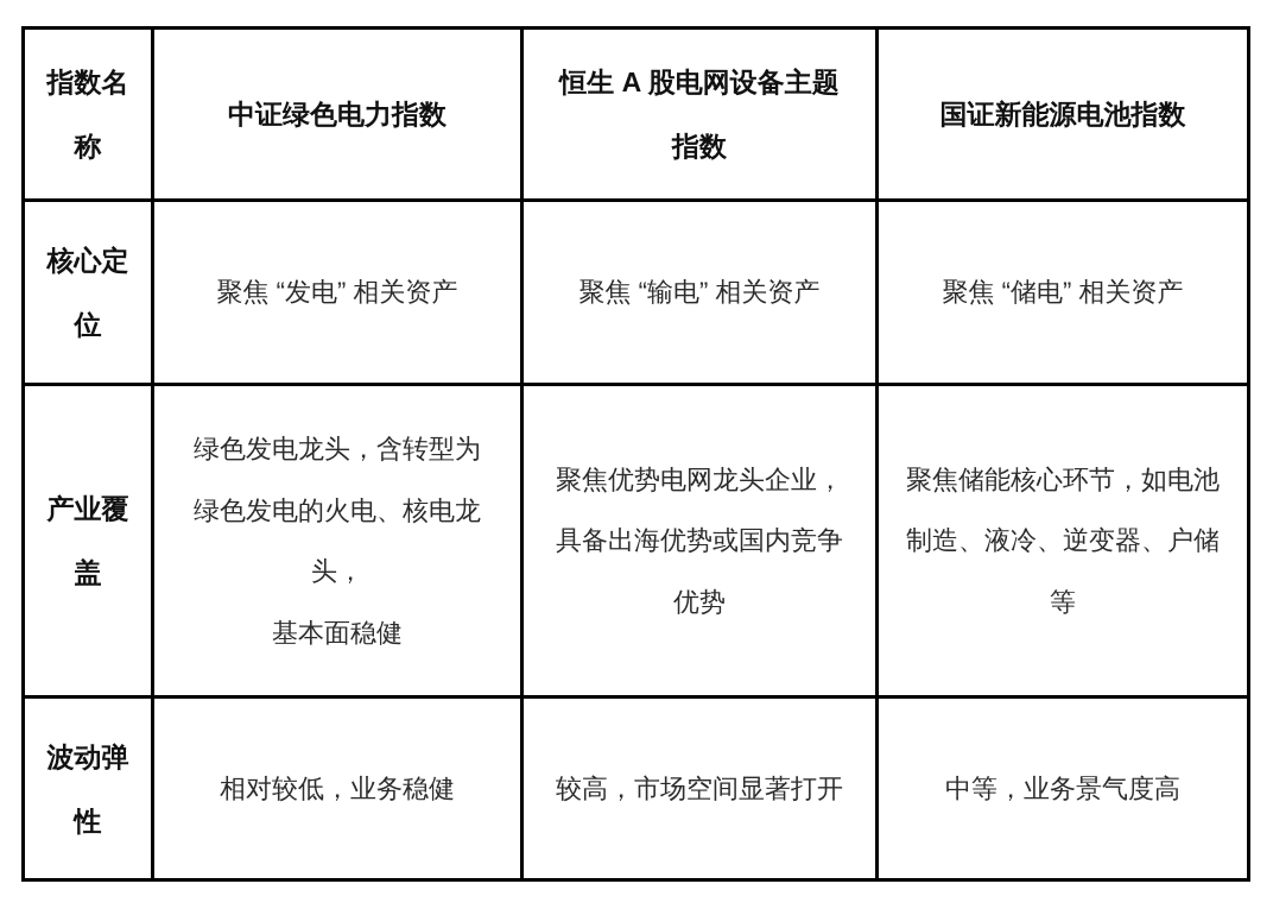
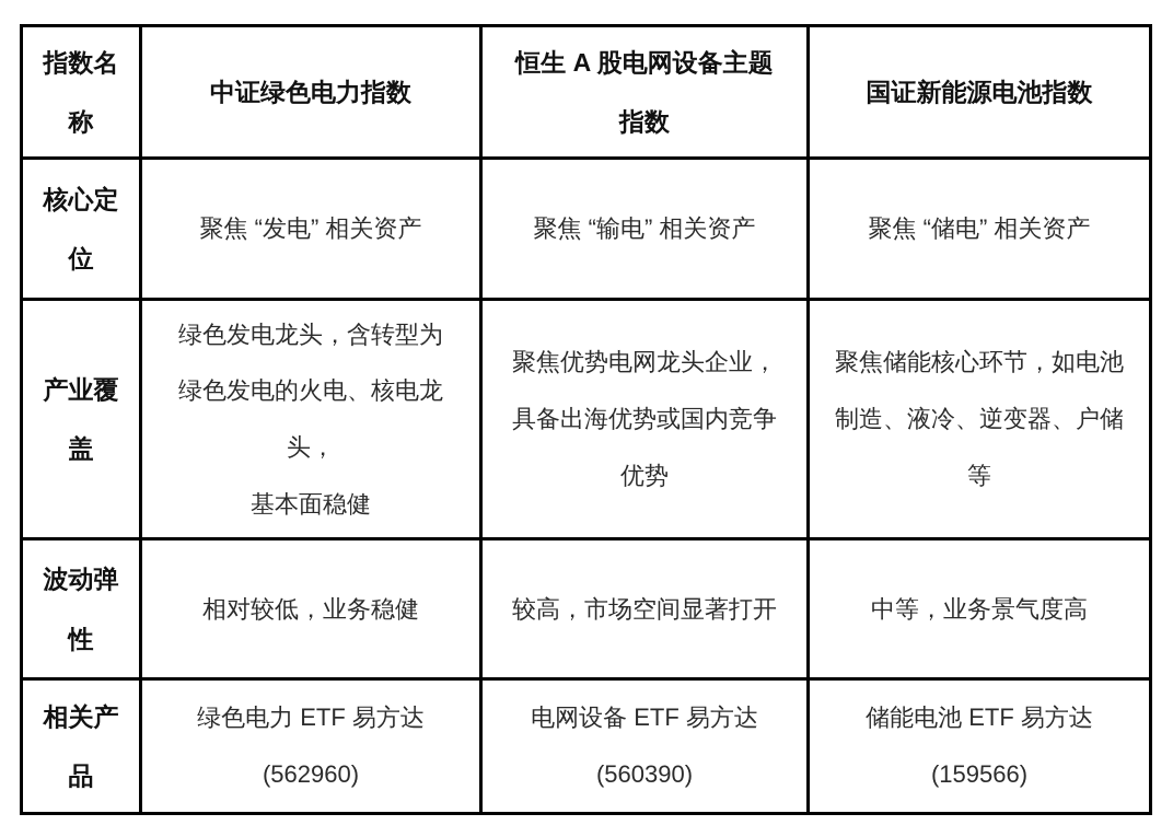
  指数名 称	中证绿色电力指数	恒生 A 股电网设备主题 指数	国证新能源电池指数
  核心定 位	聚焦 “发电” 相关资产	聚焦 “输电” 相关资产	聚焦 “储电” 相关资产
  产业覆 盖	绿色发电龙头，含转型为 绿色发电的火电、核电龙 头， 基本面稳健	聚焦优势电网龙头企业， 具备出海优势或国内竞争 优势	聚焦储能核心环节，如电池 制造、液冷、逆变器、户储 等
  波动弹 性	相对较低，业务稳健	较高，市场空间显著打开	中等，业务景气度高
+ 相关产 品	绿色电力 ETF 易方达 (562960)	电网设备 ETF 易方达 (560390)	储能电池 ETF 易方达 (159566)
